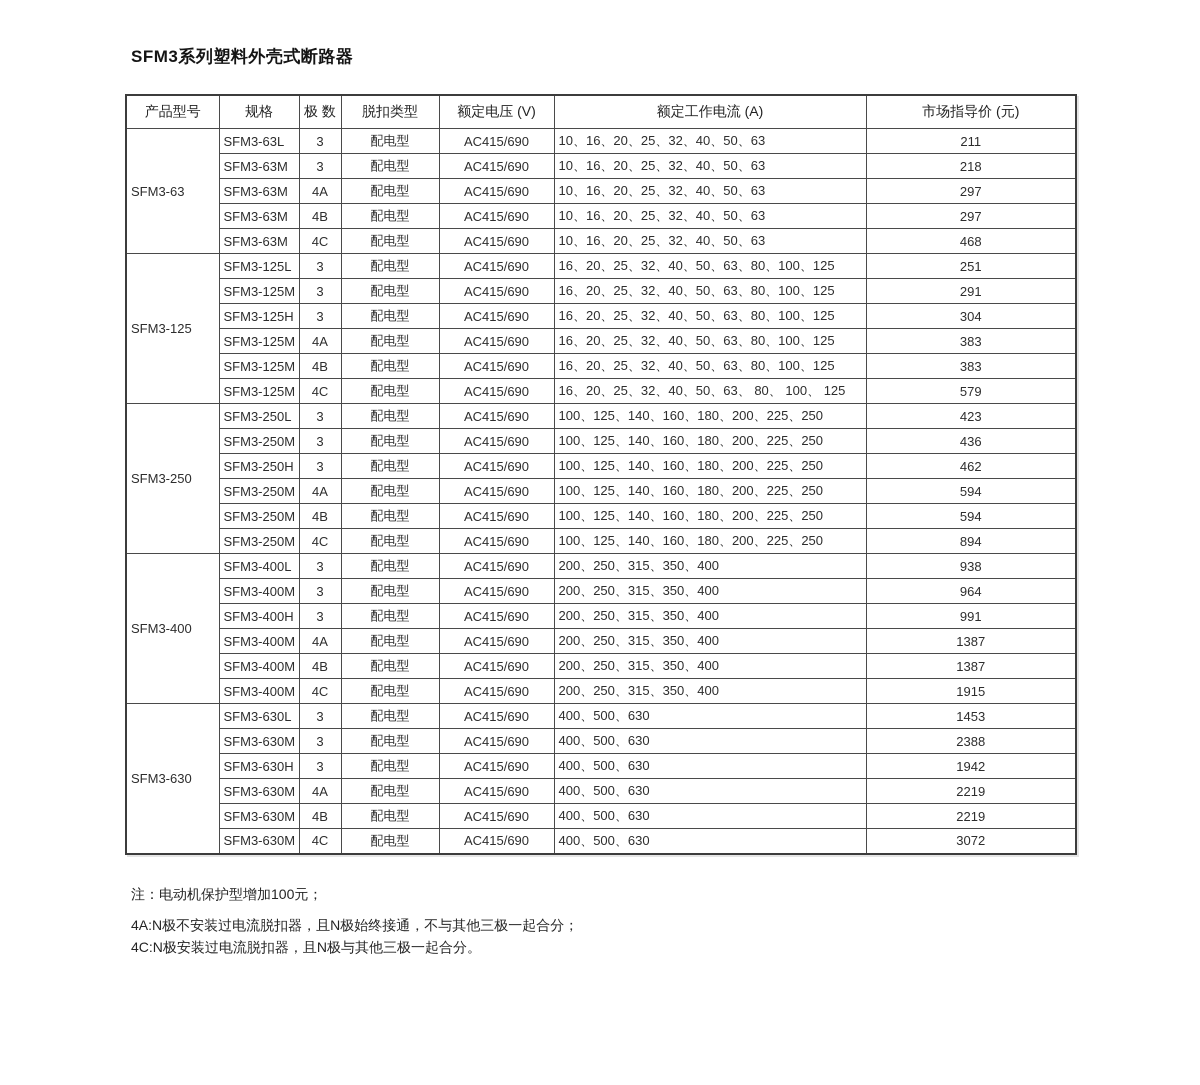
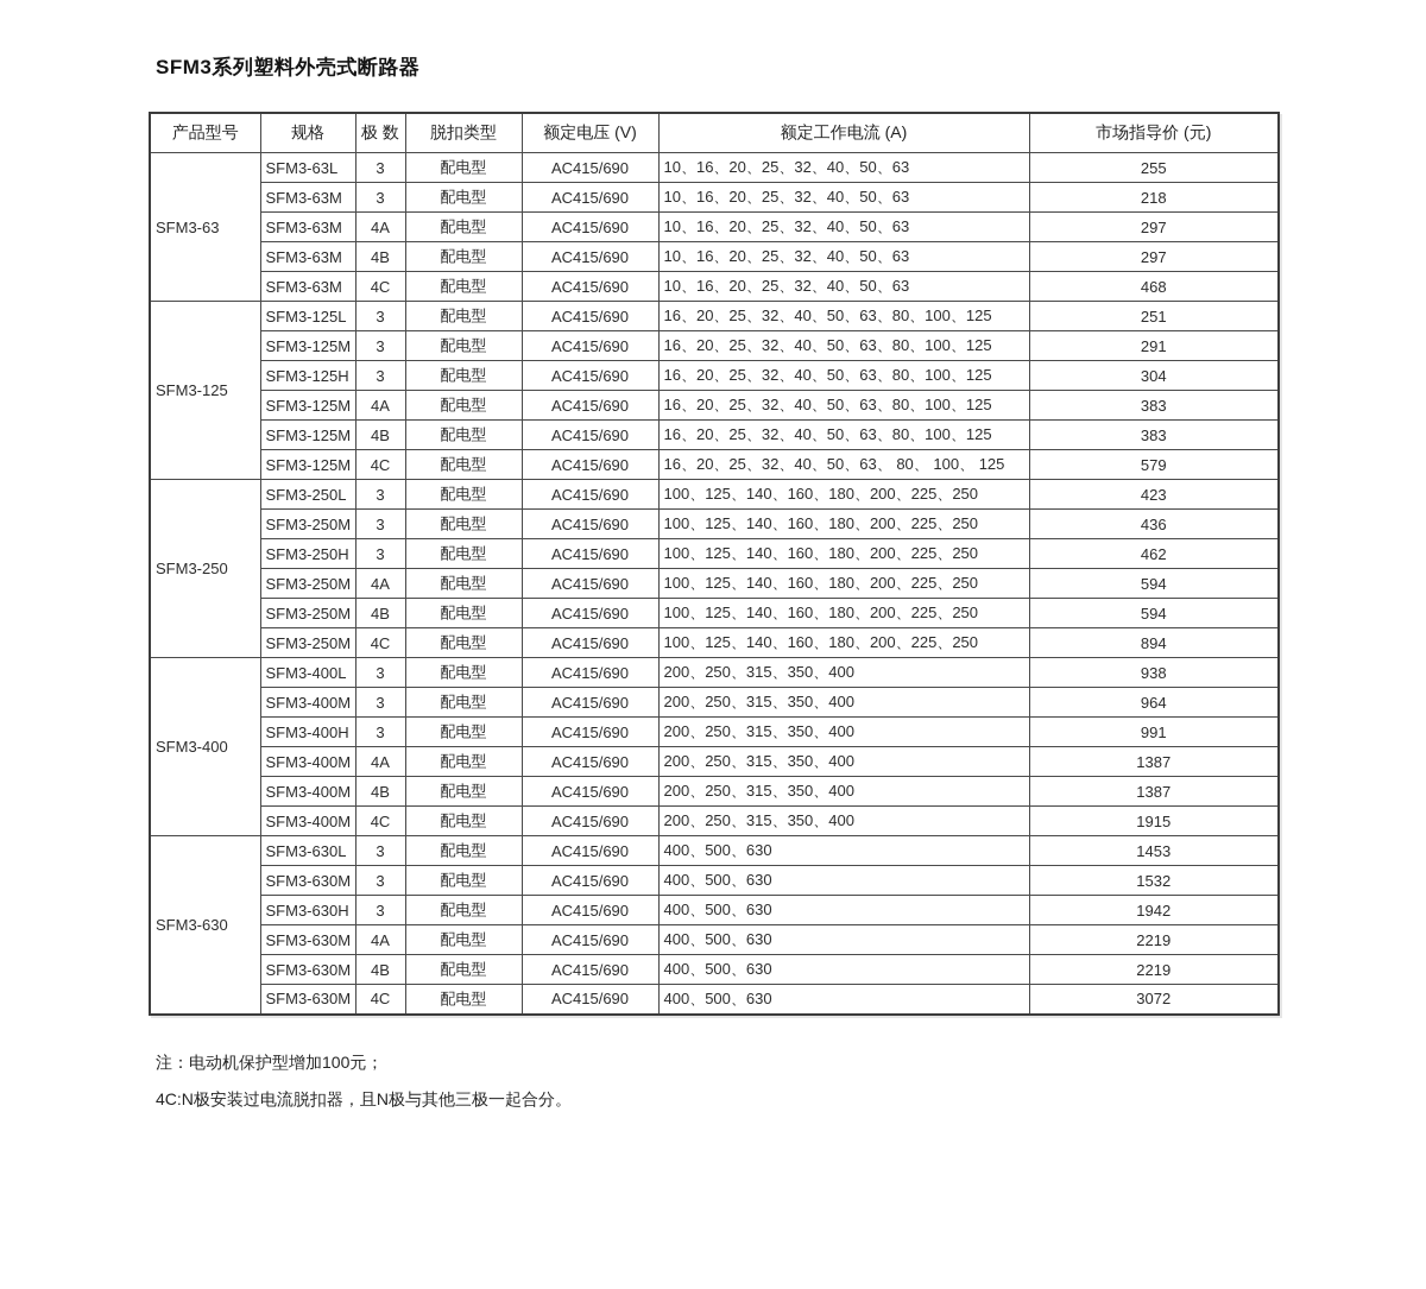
  SFM3系列塑料外壳式断路器
  产品型号	规格	极 数	脱扣类型	额定电压 (V)	额定工作电流 (A)	市场指导价 (元)
- SFM3-63	SFM3-63L	3	配电型	AC415/690	10、16、20、25、32、40、50、63	211
+ SFM3-63	SFM3-63L	3	配电型	AC415/690	10、16、20、25、32、40、50、63	255
  SFM3-63M	3	配电型	AC415/690	10、16、20、25、32、40、50、63	218
  SFM3-63M	4A	配电型	AC415/690	10、16、20、25、32、40、50、63	297
  SFM3-63M	4B	配电型	AC415/690	10、16、20、25、32、40、50、63	297
  SFM3-63M	4C	配电型	AC415/690	10、16、20、25、32、40、50、63	468
  SFM3-125	SFM3-125L	3	配电型	AC415/690	16、20、25、32、40、50、63、80、100、125	251
  SFM3-125M	3	配电型	AC415/690	16、20、25、32、40、50、63、80、100、125	291
  SFM3-125H	3	配电型	AC415/690	16、20、25、32、40、50、63、80、100、125	304
  SFM3-125M	4A	配电型	AC415/690	16、20、25、32、40、50、63、80、100、125	383
  SFM3-125M	4B	配电型	AC415/690	16、20、25、32、40、50、63、80、100、125	383
  SFM3-125M	4C	配电型	AC415/690	16、20、25、32、40、50、63、 80、 100、 125	579
  SFM3-250	SFM3-250L	3	配电型	AC415/690	100、125、140、160、180、200、225、250	423
  SFM3-250M	3	配电型	AC415/690	100、125、140、160、180、200、225、250	436
  SFM3-250H	3	配电型	AC415/690	100、125、140、160、180、200、225、250	462
  SFM3-250M	4A	配电型	AC415/690	100、125、140、160、180、200、225、250	594
  SFM3-250M	4B	配电型	AC415/690	100、125、140、160、180、200、225、250	594
  SFM3-250M	4C	配电型	AC415/690	100、125、140、160、180、200、225、250	894
  SFM3-400	SFM3-400L	3	配电型	AC415/690	200、250、315、350、400	938
  SFM3-400M	3	配电型	AC415/690	200、250、315、350、400	964
  SFM3-400H	3	配电型	AC415/690	200、250、315、350、400	991
  SFM3-400M	4A	配电型	AC415/690	200、250、315、350、400	1387
  SFM3-400M	4B	配电型	AC415/690	200、250、315、350、400	1387
  SFM3-400M	4C	配电型	AC415/690	200、250、315、350、400	1915
  SFM3-630	SFM3-630L	3	配电型	AC415/690	400、500、630	1453
- SFM3-630M	3	配电型	AC415/690	400、500、630	2388
+ SFM3-630M	3	配电型	AC415/690	400、500、630	1532
  SFM3-630H	3	配电型	AC415/690	400、500、630	1942
  SFM3-630M	4A	配电型	AC415/690	400、500、630	2219
  SFM3-630M	4B	配电型	AC415/690	400、500、630	2219
  SFM3-630M	4C	配电型	AC415/690	400、500、630	3072
  注：电动机保护型增加100元；
- 4A:N极不安装过电流脱扣器，且N极始终接通，不与其他三极一起合分；
  4C:N极安装过电流脱扣器，且N极与其他三极一起合分。
